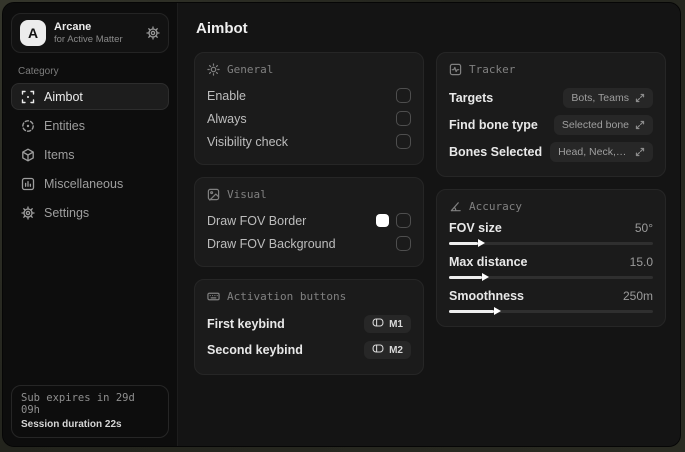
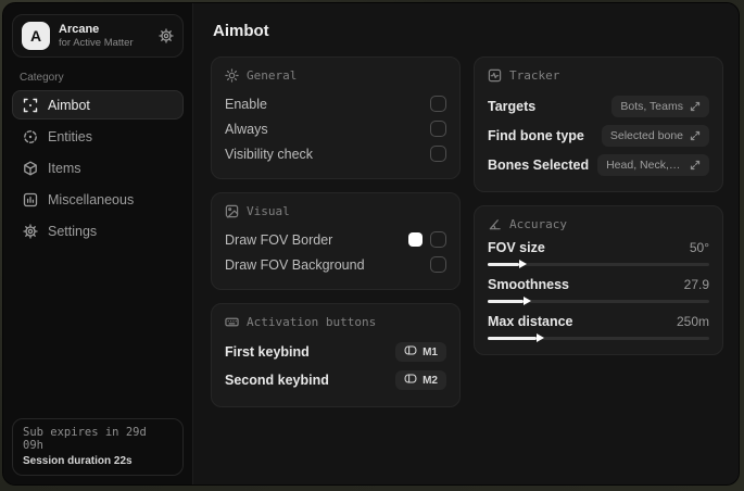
  A
  Arcane
  for Active Matter
  Category
  Aimbot
  Entities
  Items
  Miscellaneous
  Settings
  Sub expires in 29d 09h
  Session duration 22s
  Aimbot
  General
  Enable
  Always
  Visibility check
  Visual
  Draw FOV Border
  Draw FOV Background
  Activation buttons
  First keybind
  M1
  Second keybind
  M2
  Tracker
  Targets
  Bots, Teams
  Find bone type
  Selected bone
  Bones Selected
  Accuracy
  FOV size
  50°
- Max distance
+ Smoothness
- 15.0
+ 27.9
- Smoothness
+ Max distance
  250m
